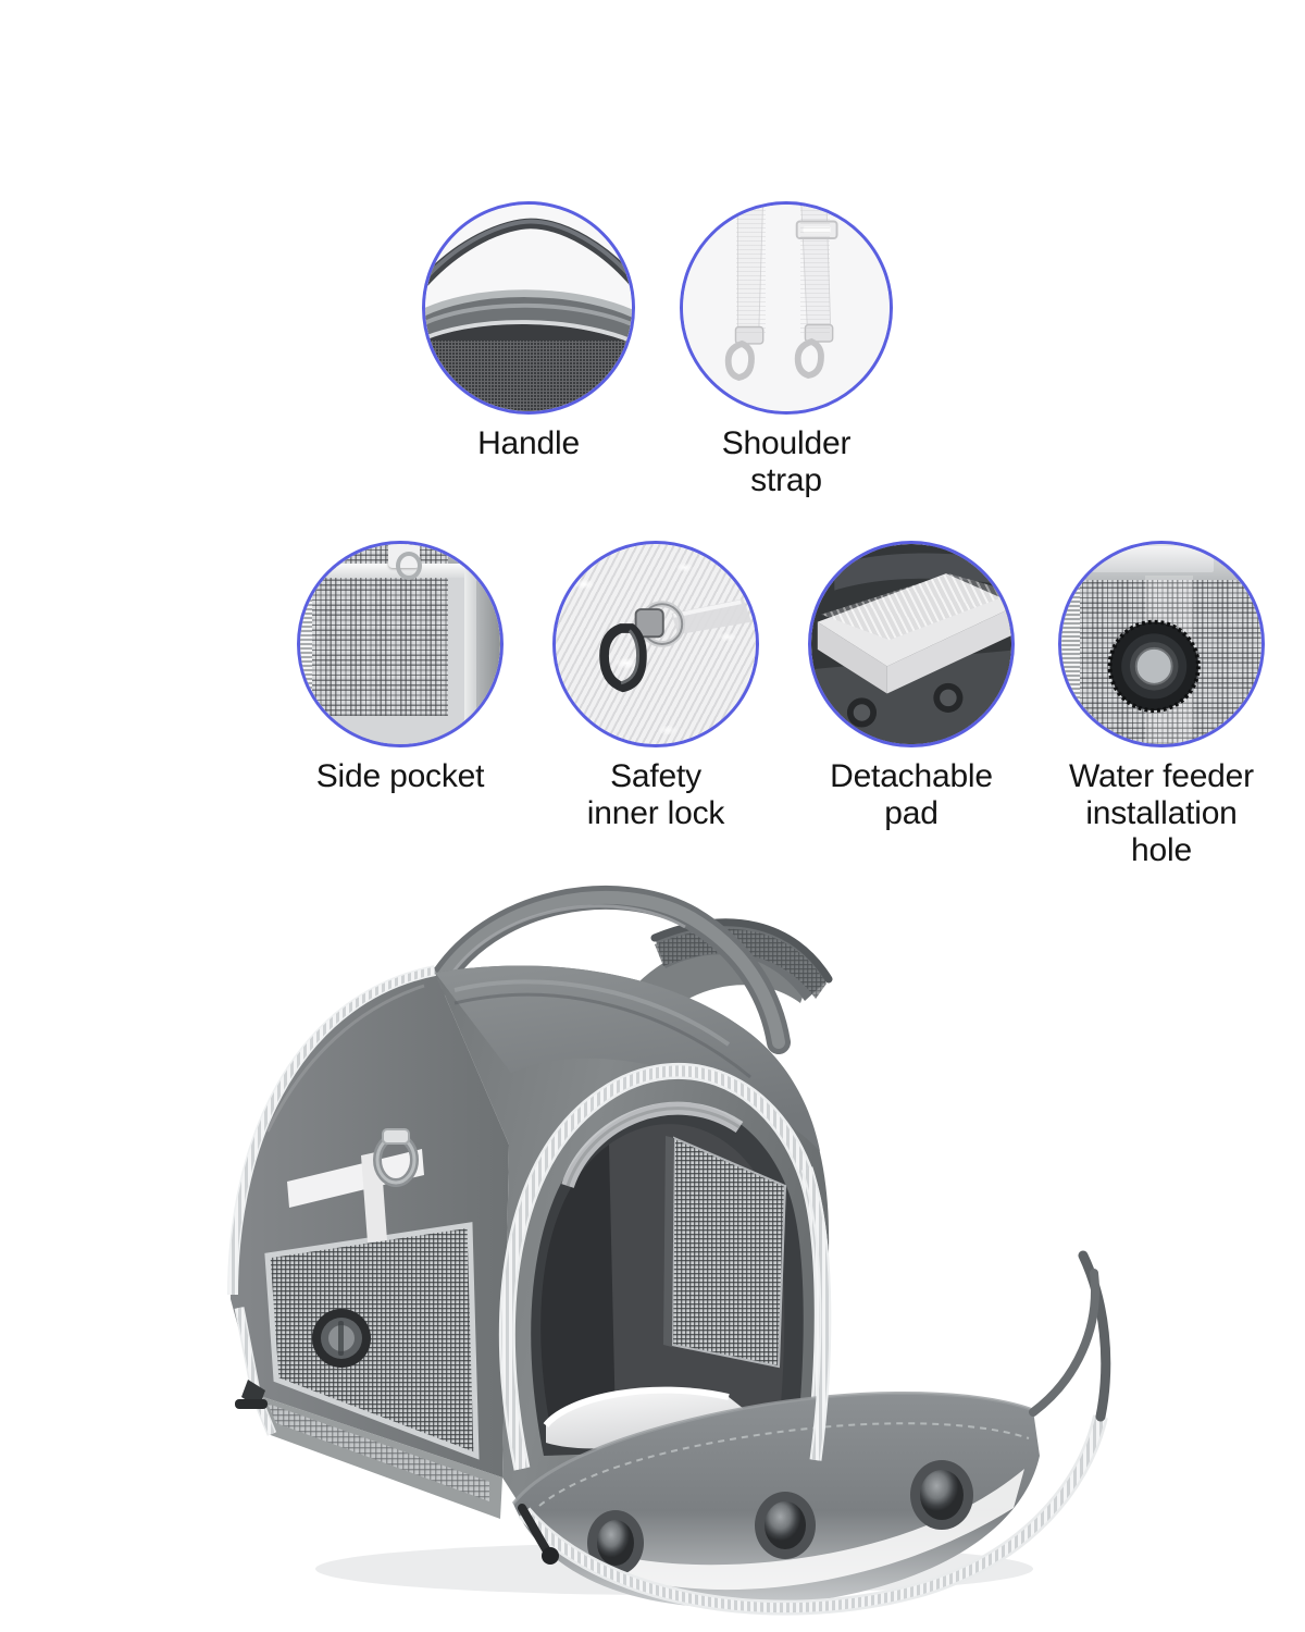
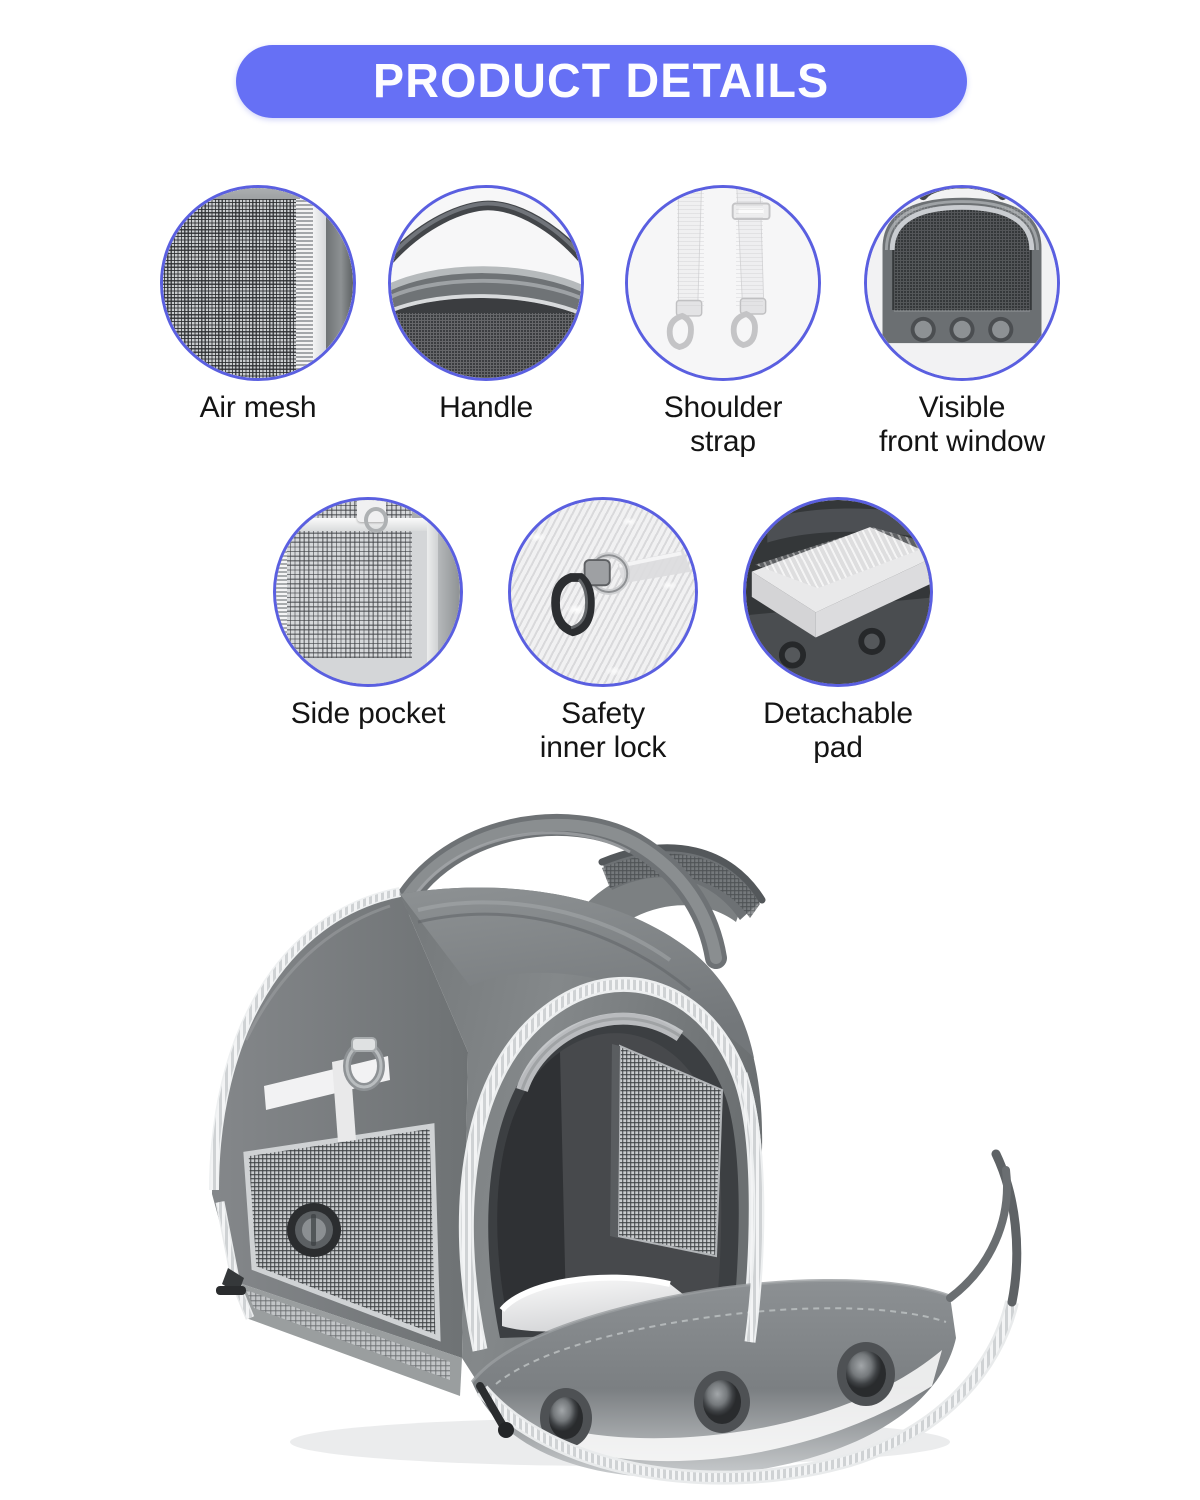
+ PRODUCT DETAILS
+ Air mesh
  Handle
  Shoulder
  strap
+ Visible
+ front window
  Side pocket
  Safety
  inner lock
  Detachable
  pad
- Water feeder
- installation hole
